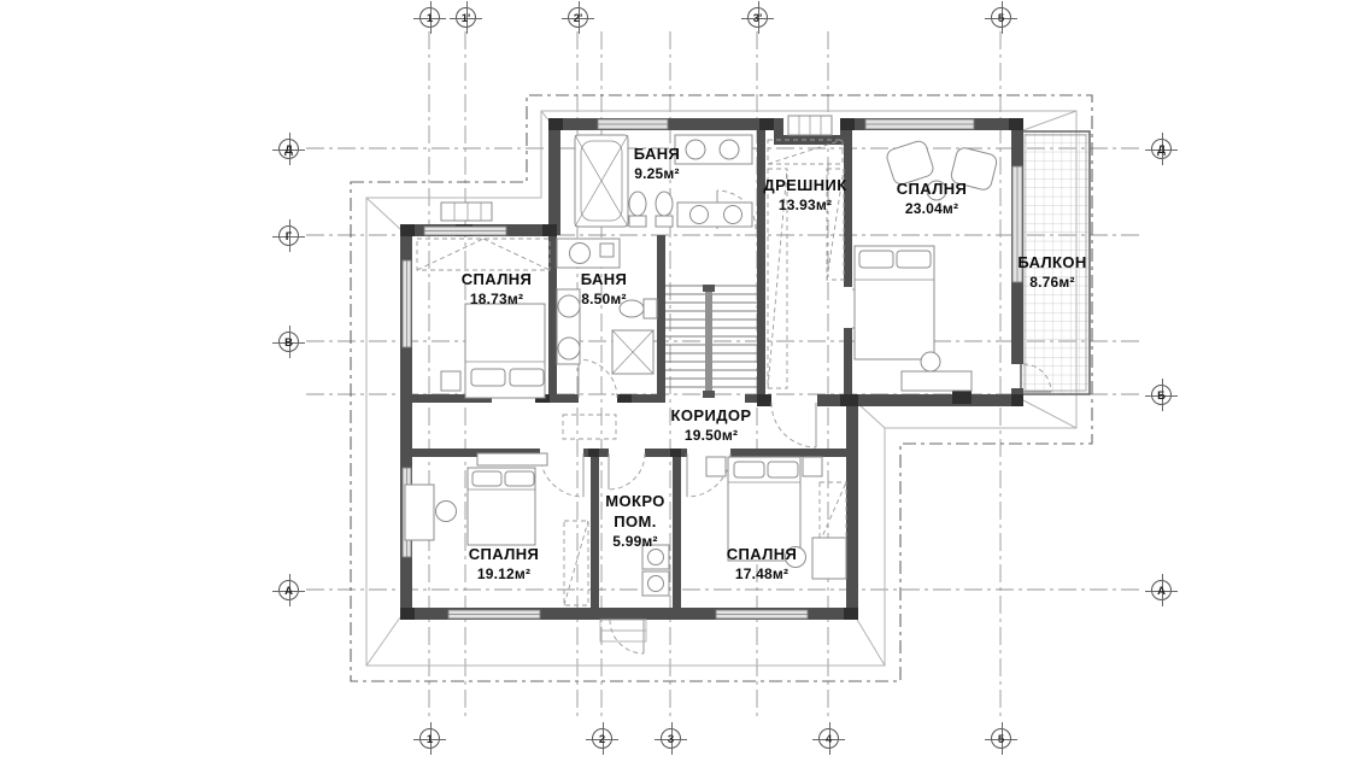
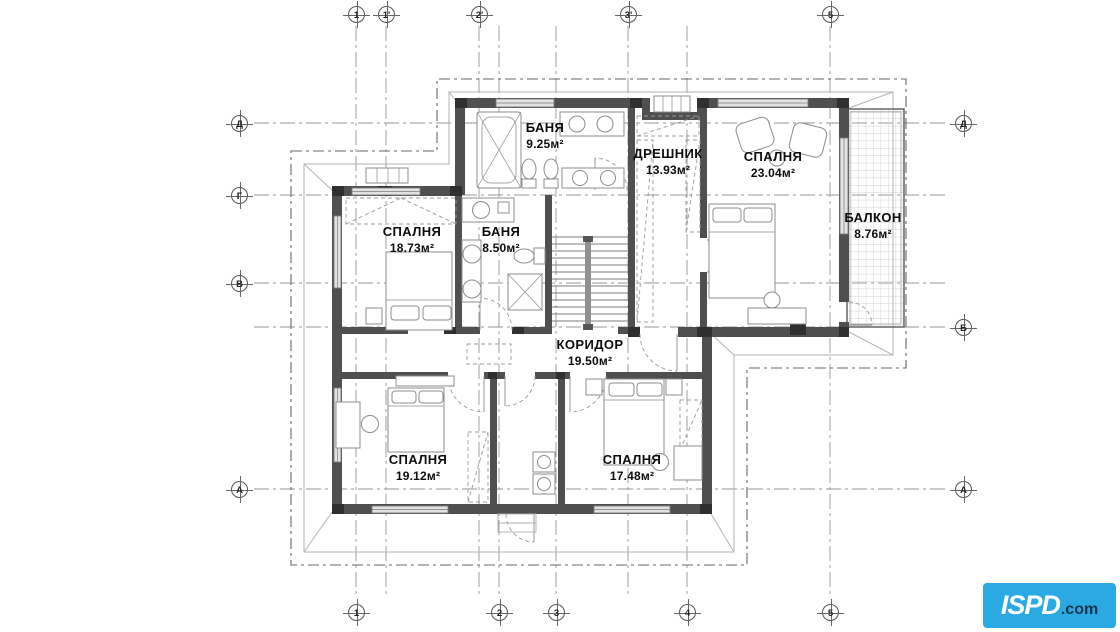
  БАНЯ
  9.25м²
  ДРЕШНИК
  13.93м²
  СПАЛНЯ
  23.04м²
  БАЛКОН
  8.76м²
  СПАЛНЯ
  18.73м²
  БАНЯ
  8.50м²
  КОРИДОР
  19.50м²
  СПАЛНЯ
  19.12м²
- МОКРО ПОМ.
- 5.99м²
  СПАЛНЯ
  17.48м²
  1
  1'
  2'
  3'
  5
  1
  2
  3
  4
  5
  Д
  Г
  В
  А
  Д
  Б
  А
+ ISPD
+ .com
